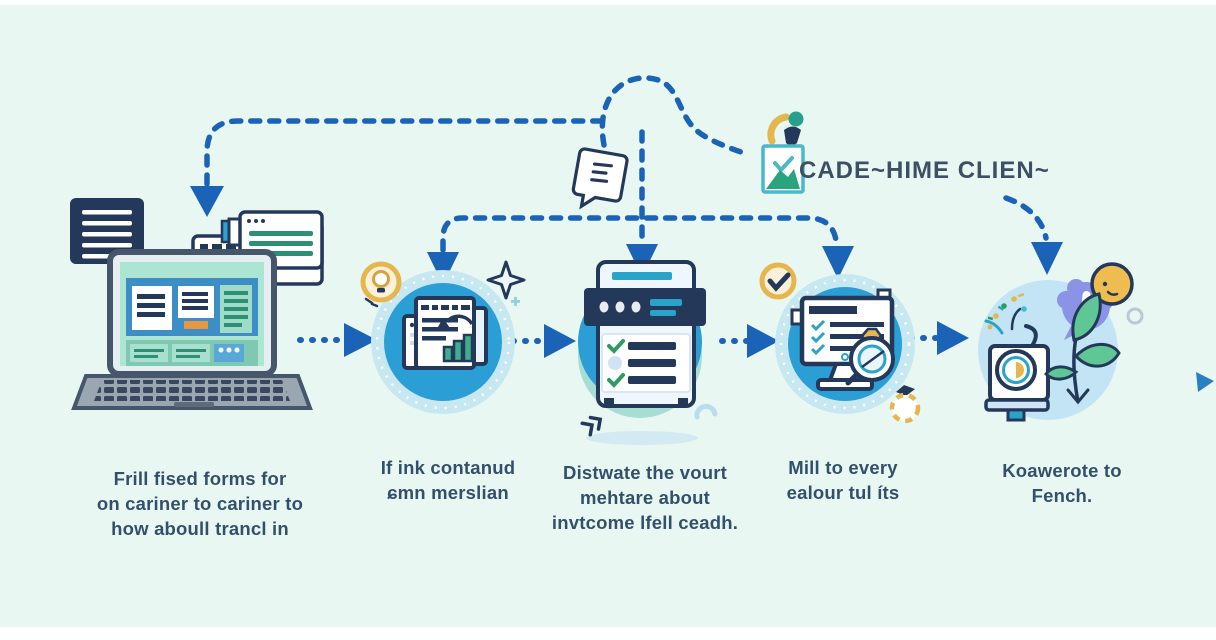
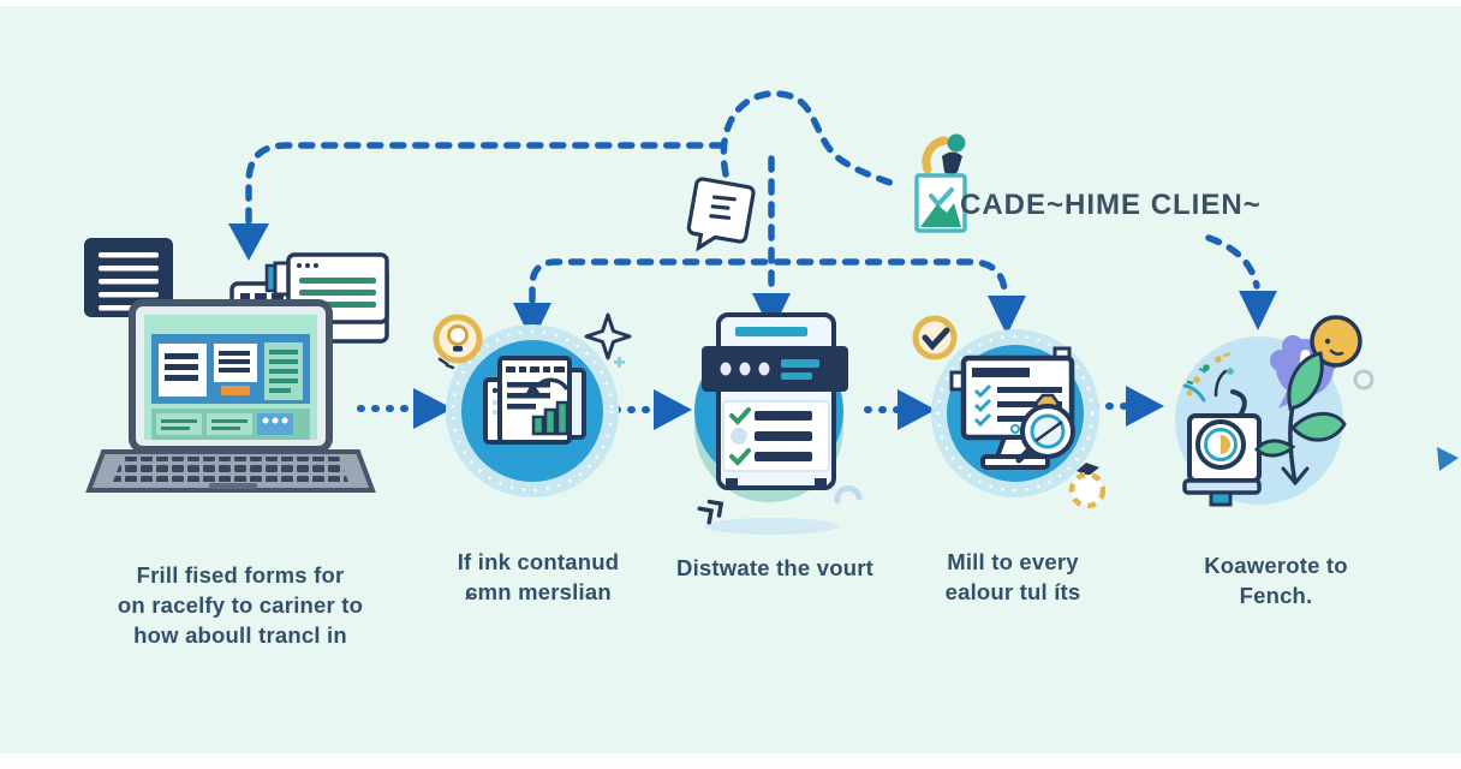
  CADE~HIME CLIEN~
  Frill fised forms for
- on cariner to cariner to
+ on racelfy to cariner to
  how aboull trancl in
  If ink contanud
  ɕmn merslian
  Distwate the vourt
- mehtare about
- invtcome lfell ceadh.
  Mill to every
  ealour tul íts
  Koawerote to
  Fench.
